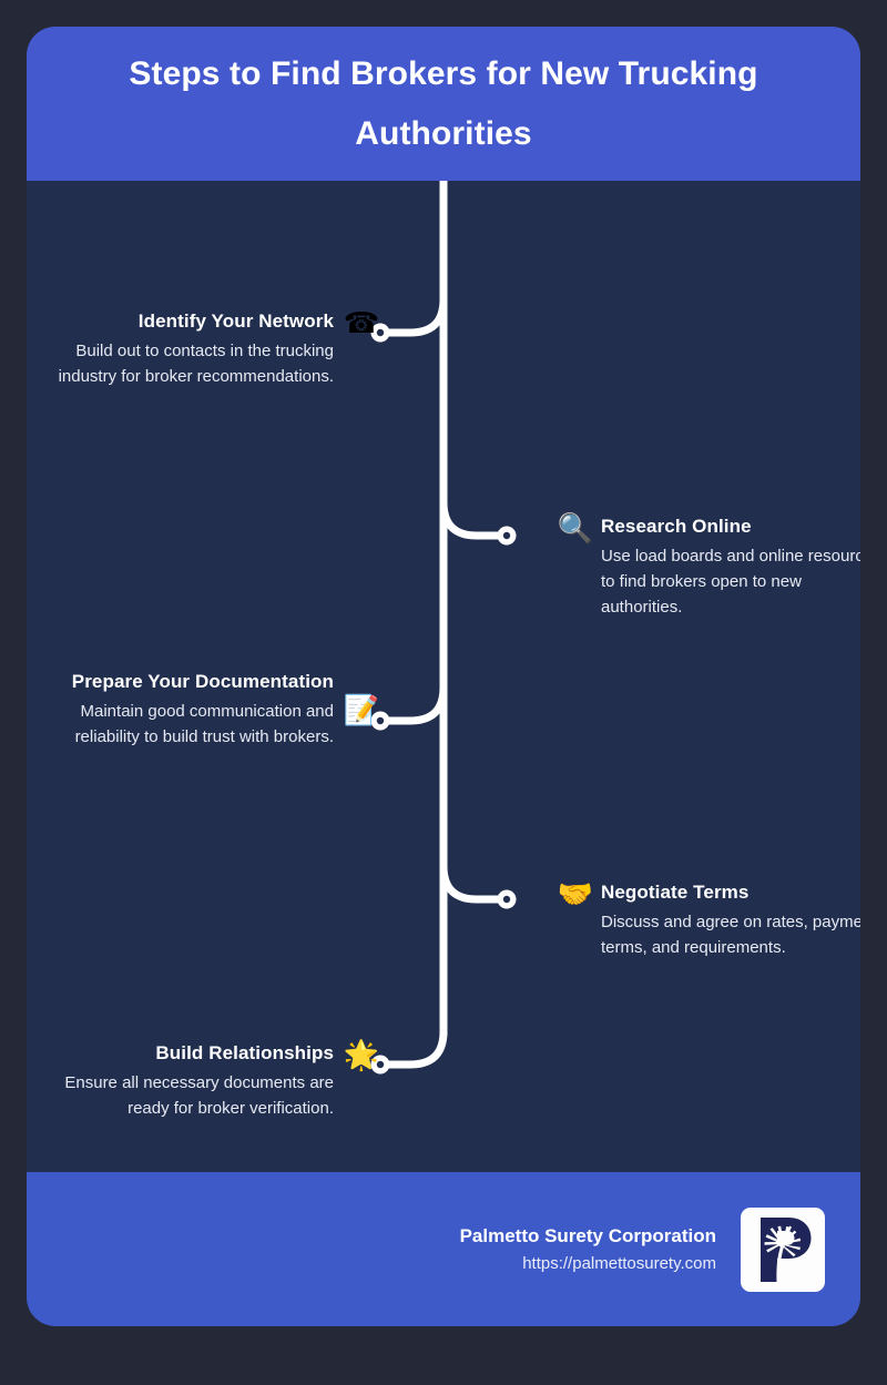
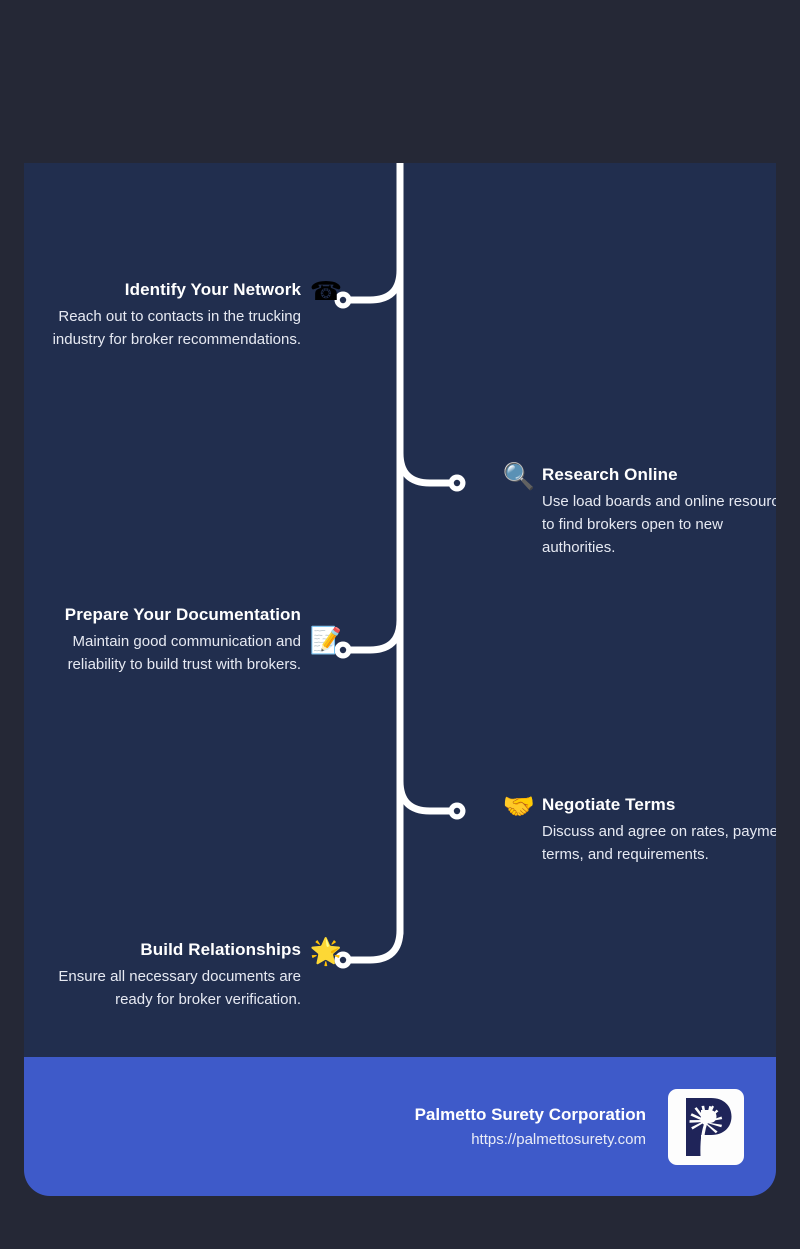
- Steps to Find Brokers for New Trucking Authorities
  Identify Your Network
- Build out to contacts in the trucking industry for broker recommendations.
+ Reach out to contacts in the trucking industry for broker recommendations.
  ☎
  🔍
  Research Online
  Use load boards and online resourc to find brokers open to new authorities.
  Prepare Your Documentation
  Maintain good communication and reliability to build trust with brokers.
  📝
  🤝
  Negotiate Terms
  Discuss and agree on rates, payme terms, and requirements.
  Build Relationships
  Ensure all necessary documents are ready for broker verification.
  🌟
  Palmetto Surety Corporation
  https://palmettosurety.com
